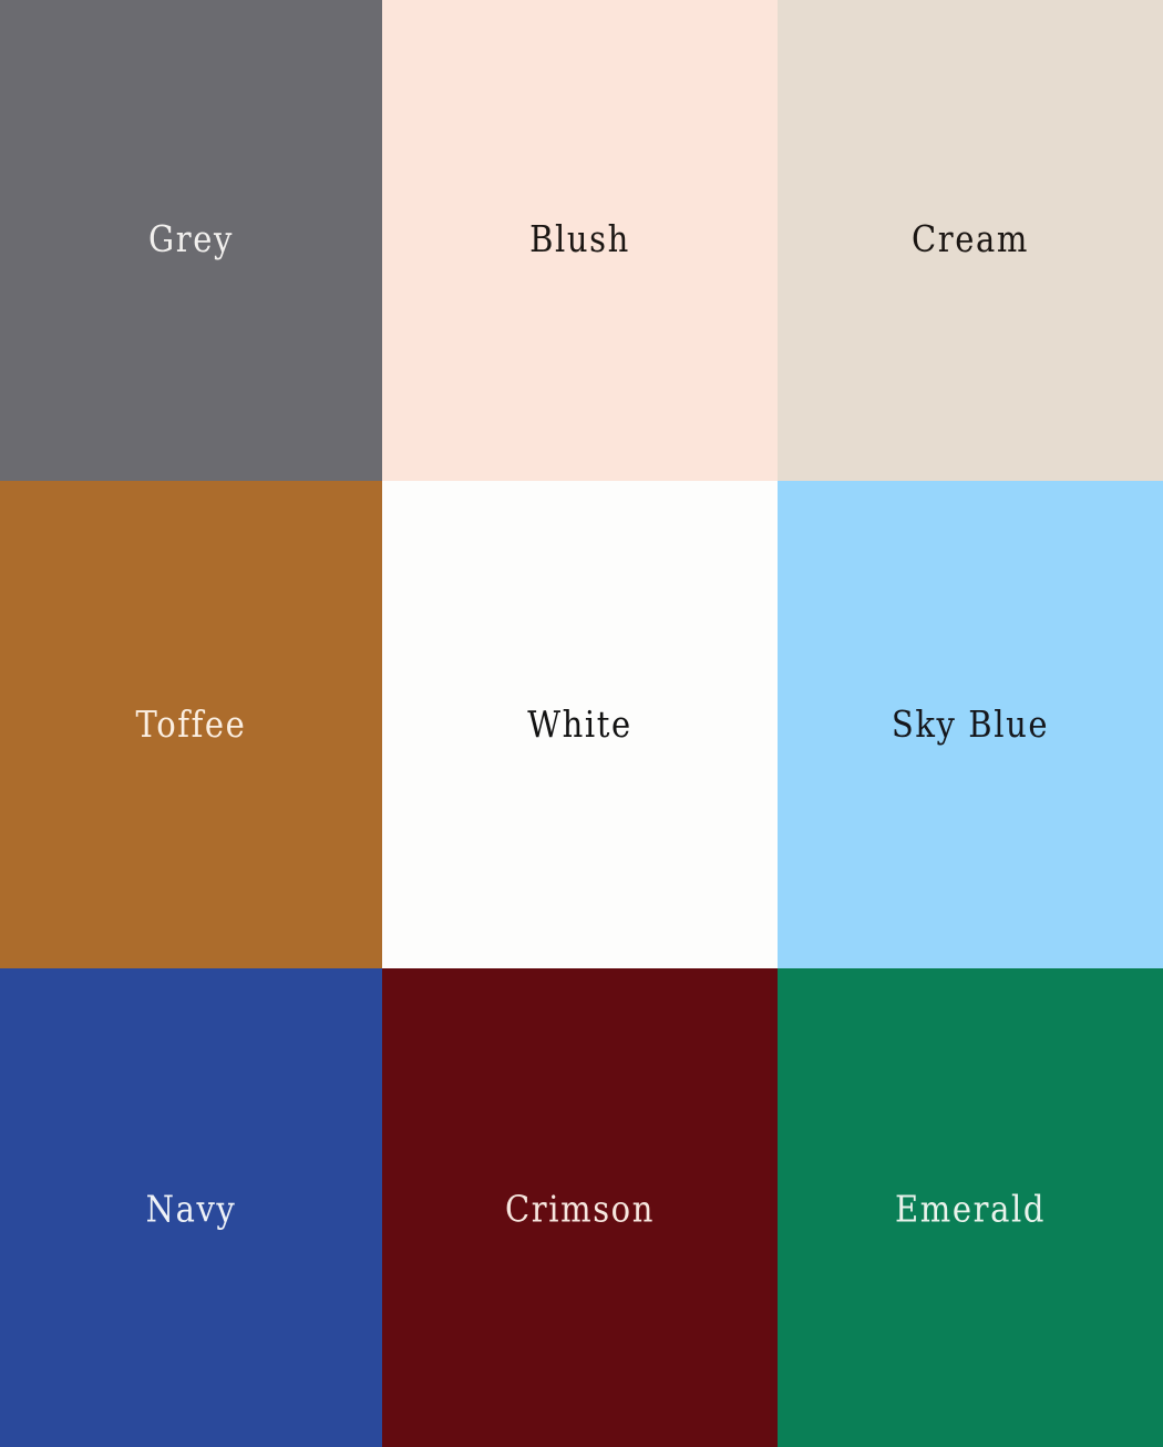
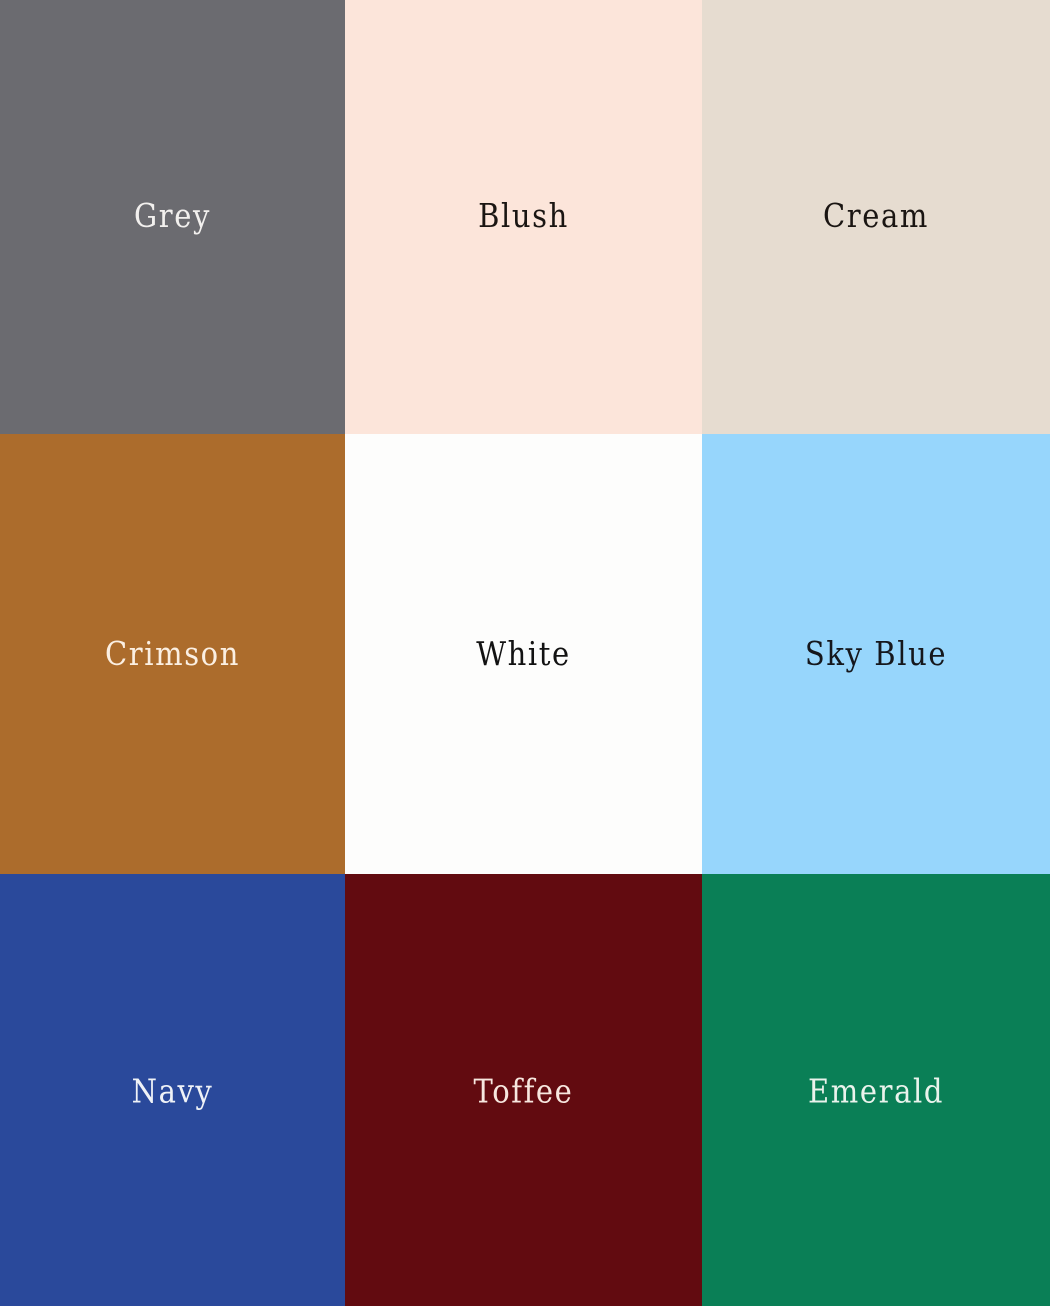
  Grey
  Blush
  Cream
- Toffee
+ Crimson
  White
  Sky Blue
  Navy
- Crimson
+ Toffee
  Emerald
